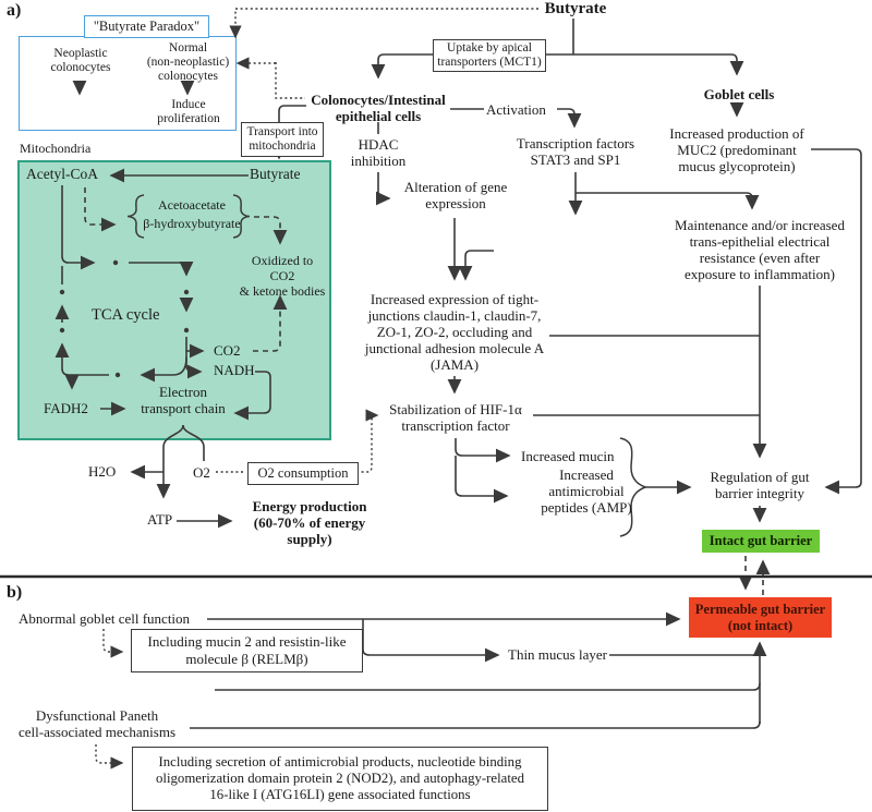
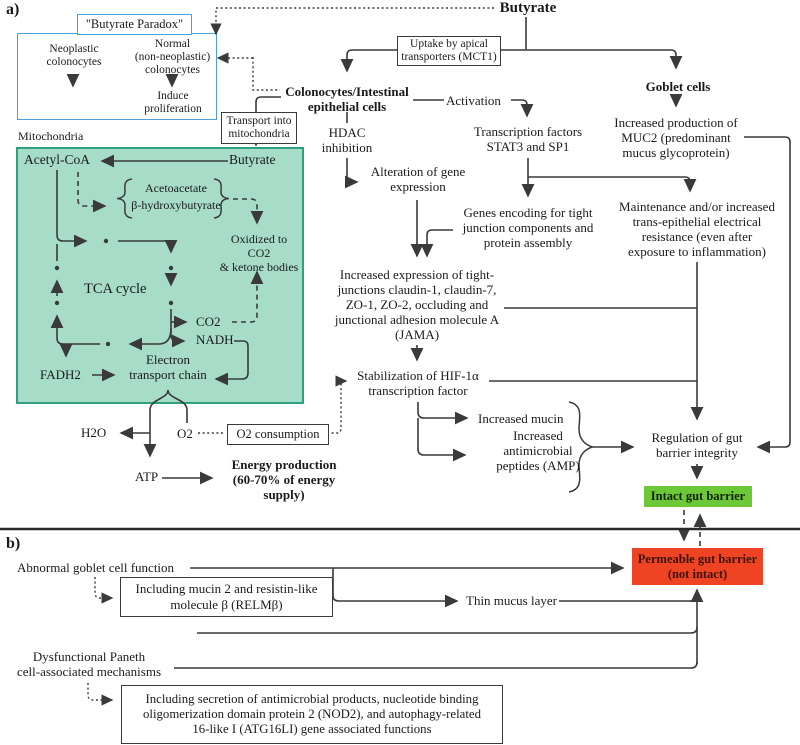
  a)
  b)
  Butyrate
  Uptake by apical
  transporters (MCT1)
  "Butyrate Paradox"
  Neoplastic
  colonocytes
  Normal
  (non-neoplastic)
  colonocytes
  Induce
  proliferation
  Mitochondria
  Transport into
  mitochondria
  Acetyl-CoA
  Butyrate
  Acetoacetate
  β-hydroxybutyrate
  Oxidized to CO2
  & ketone bodies
  TCA cycle
  CO2
  NADH
  FADH2
  Electron
  transport chain
  H2O
  O2
  O2 consumption
  ATP
  Energy production
  (60-70% of energy
  supply)
  Colonocytes/Intestinal
  epithelial cells
  HDAC
  inhibition
  Alteration of gene
  expression
  Activation
  Transcription factors
  STAT3 and SP1
+ Genes encoding for tight
+ junction components and
+ protein assembly
  Increased expression of tight-
  junctions claudin-1, claudin-7,
  ZO-1, ZO-2, occluding and
  junctional adhesion molecule A
  (JAMA)
  Stabilization of HIF-1α
  transcription factor
  Increased mucin
  Increased
  antimicrobial
  peptides (AMP)
  Goblet cells
  Increased production of
  MUC2 (predominant
  mucus glycoprotein)
  Maintenance and/or increased
  trans-epithelial electrical
  resistance (even after
  exposure to inflammation)
  Regulation of gut
  barrier integrity
  Intact gut barrier
  Permeable gut barrier
  (not intact)
  Abnormal goblet cell function
  Including mucin 2 and resistin-like
  molecule β (RELMβ)
  Thin mucus layer
  Dysfunctional Paneth
  cell-associated mechanisms
  Including secretion of antimicrobial products, nucleotide binding
  oligomerization domain protein 2 (NOD2), and autophagy-related
  16-like I (ATG16LI) gene associated functions
